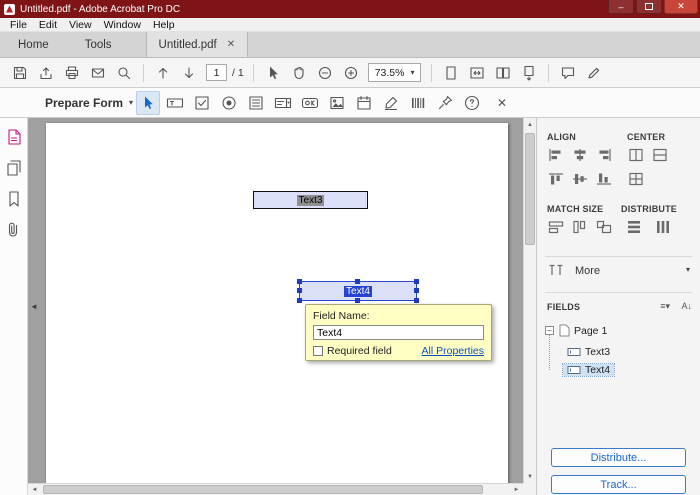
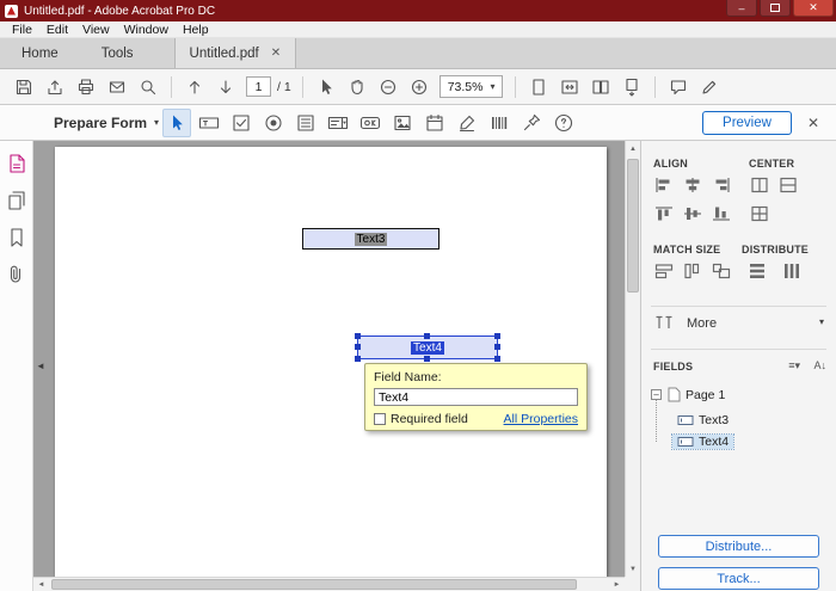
  Untitled.pdf - Adobe Acrobat Pro DC
  –
  ✕
  File
  Edit
  View
  Window
  Help
  Home
  Tools
  Untitled.pdf
  ✕
  1
  / 1
  73.5%
  ▾
  Prepare Form
  ▾
+ Preview
  ✕
  Text3
  Text4
  Field Name:
  Text4
  Required field
  All Properties
  ◄
  ALIGN
  CENTER
  MATCH SIZE
  DISTRIBUTE
  More
  ▾
  FIELDS
  ≡▾
  A↓
  –
  Page 1
  Text3
  Text4
  Distribute...
  Track...
